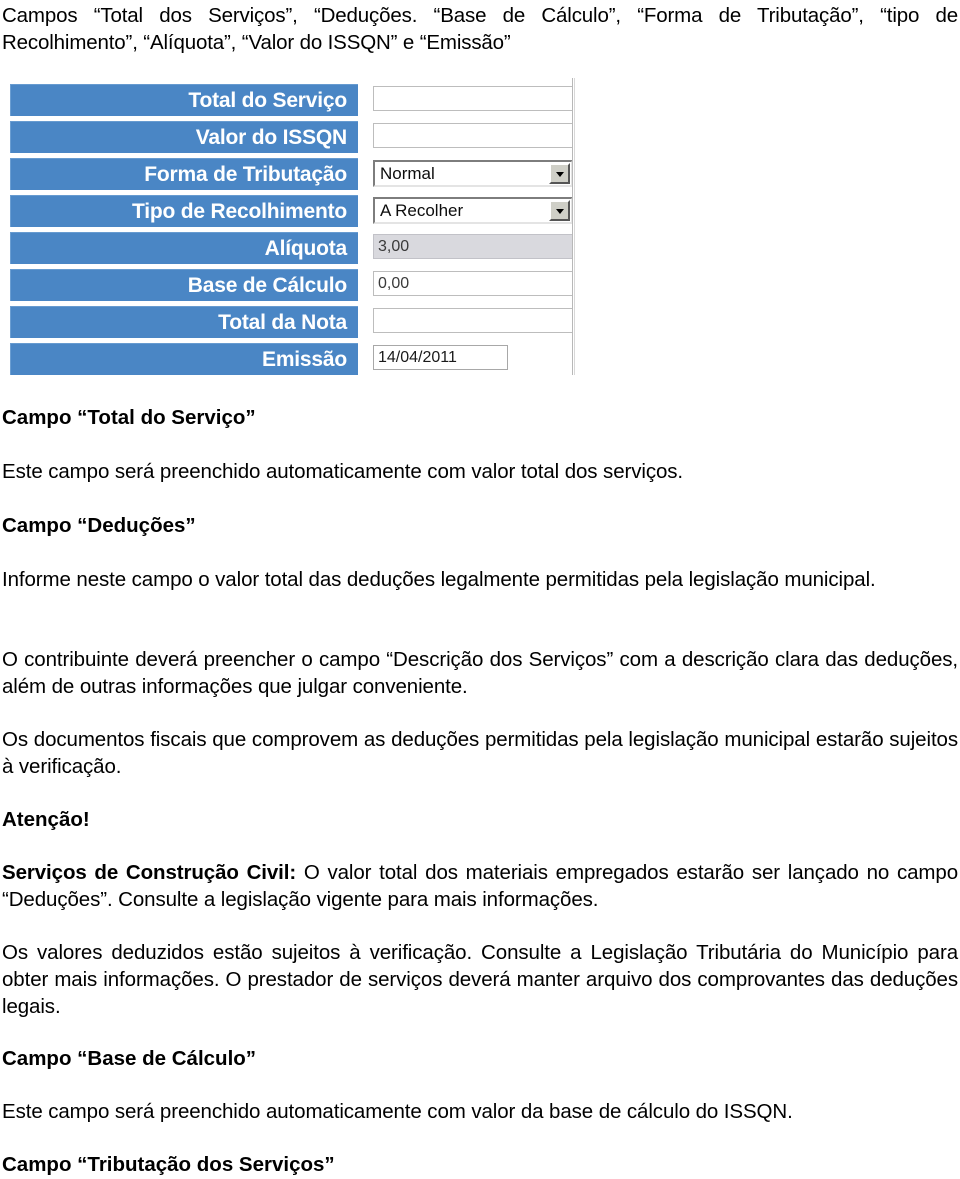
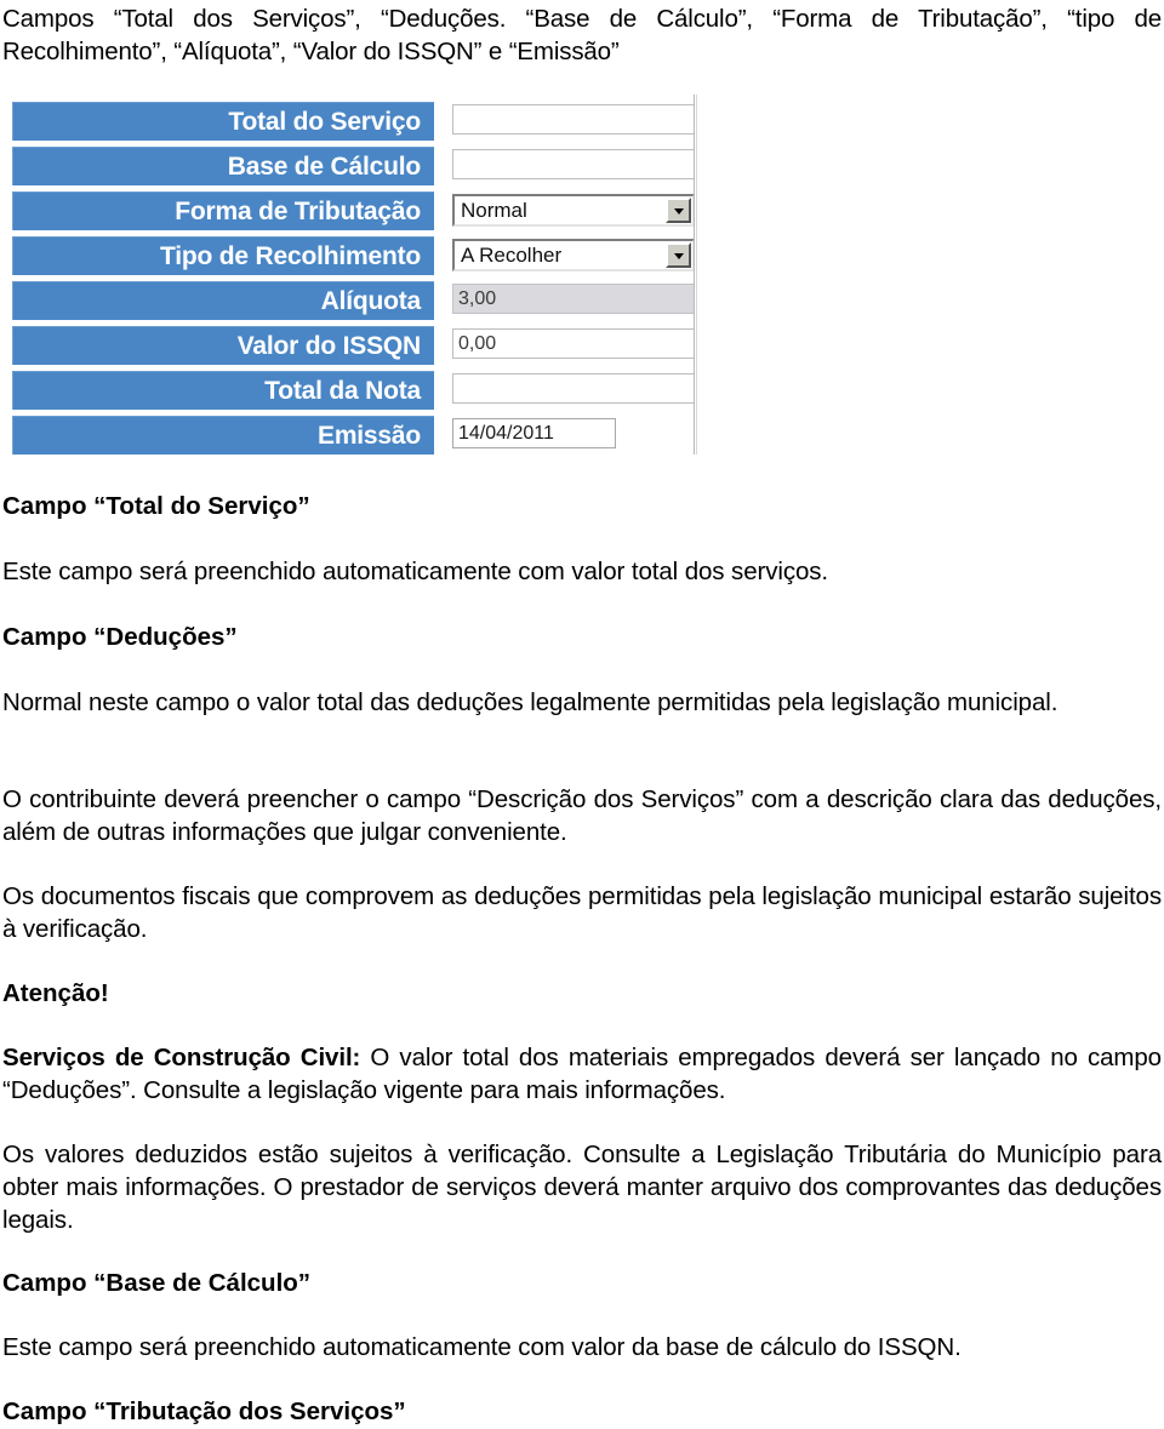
  Campos “Total dos Serviços”, “Deduções. “Base de Cálculo”, “Forma de Tributação”, “tipo de Recolhimento”, “Alíquota”, “Valor do ISSQN” e “Emissão”
  Total do Serviço
- Valor do ISSQN
+ Base de Cálculo
  Forma de Tributação
  Normal
  Tipo de Recolhimento
  A Recolher
  Alíquota
  3,00
- Base de Cálculo
+ Valor do ISSQN
  0,00
  Total da Nota
  Emissão
  14/04/2011
  Campo “Total do Serviço”
  Este campo será preenchido automaticamente com valor total dos serviços.
  Campo “Deduções”
- Informe neste campo o valor total das deduções legalmente permitidas pela legislação municipal.
+ Normal neste campo o valor total das deduções legalmente permitidas pela legislação municipal.
  O contribuinte deverá preencher o campo “Descrição dos Serviços” com a descrição clara das deduções, além de outras informações que julgar conveniente.
  Os documentos fiscais que comprovem as deduções permitidas pela legislação municipal estarão sujeitos à verificação.
  Atenção!
- Serviços de Construção Civil: O valor total dos materiais empregados estarão ser lançado no campo “Deduções”. Consulte a legislação vigente para mais informações.
+ Serviços de Construção Civil: O valor total dos materiais empregados deverá ser lançado no campo “Deduções”. Consulte a legislação vigente para mais informações.
  Os valores deduzidos estão sujeitos à verificação. Consulte a Legislação Tributária do Município para obter mais informações. O prestador de serviços deverá manter arquivo dos comprovantes das deduções legais.
  Campo “Base de Cálculo”
  Este campo será preenchido automaticamente com valor da base de cálculo do ISSQN.
  Campo “Tributação dos Serviços”
